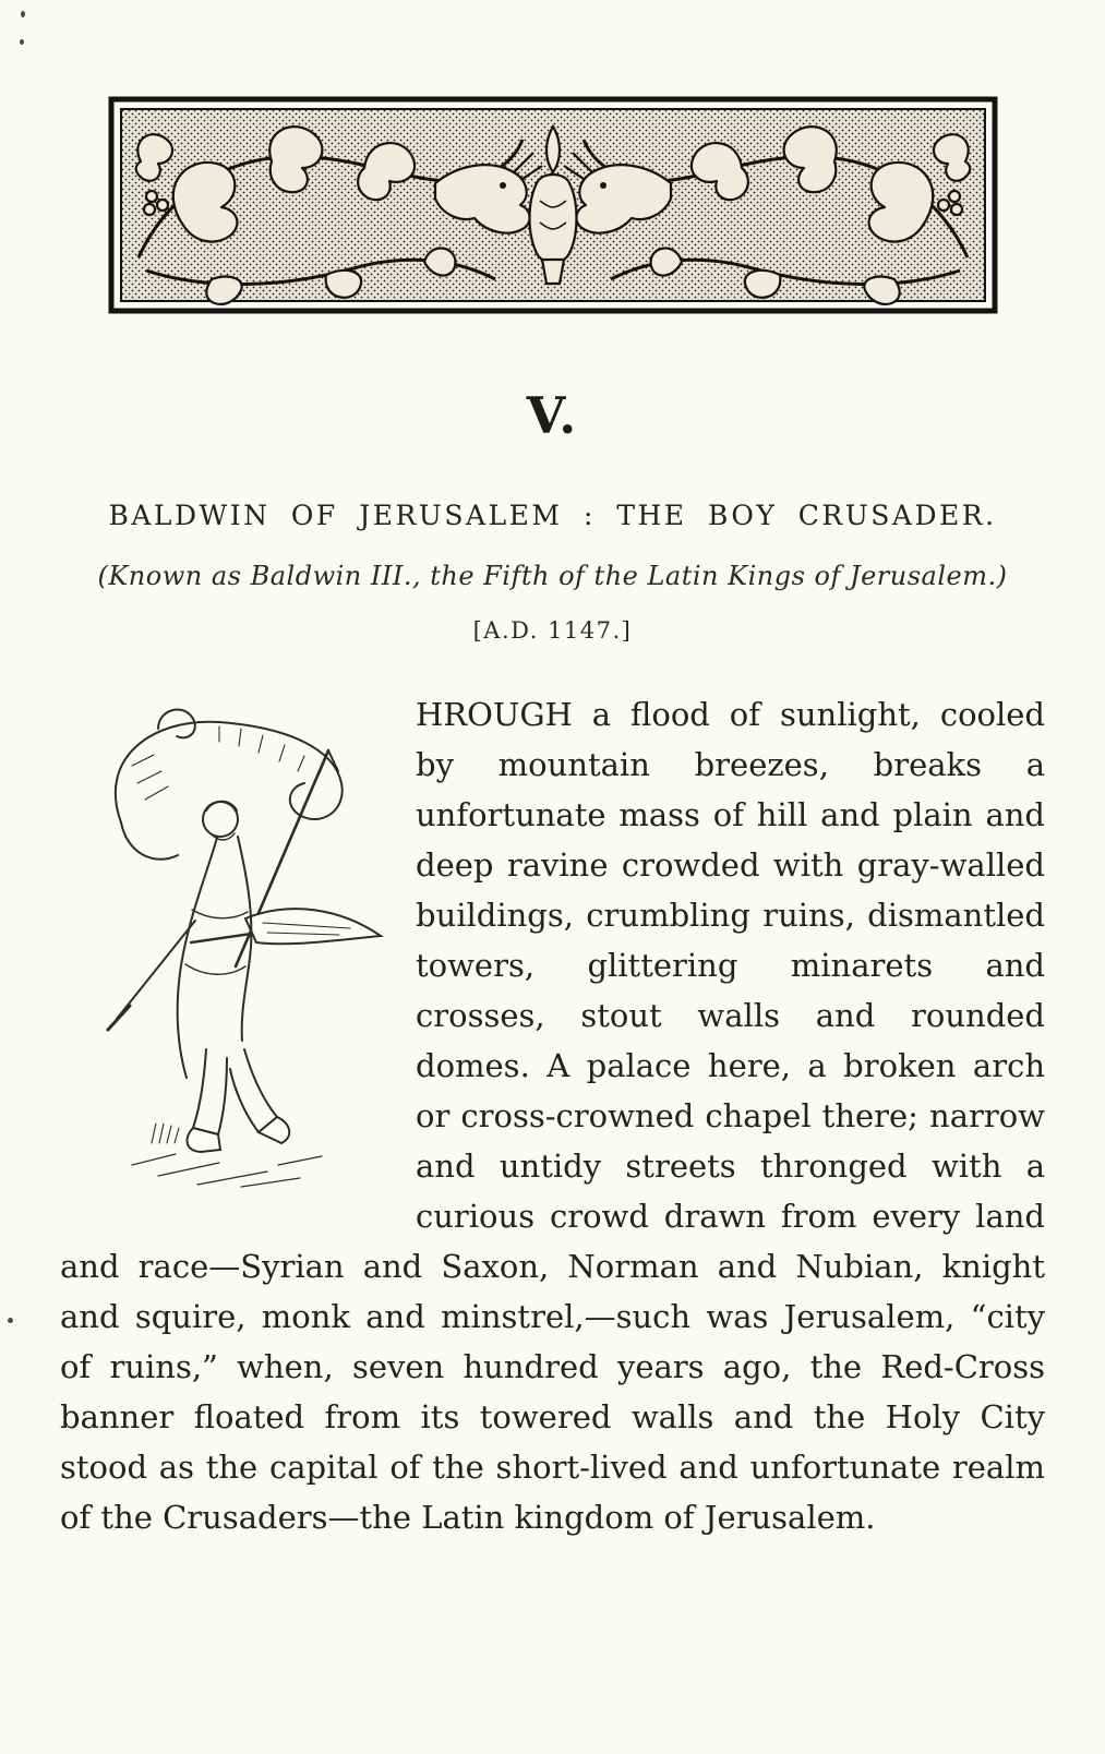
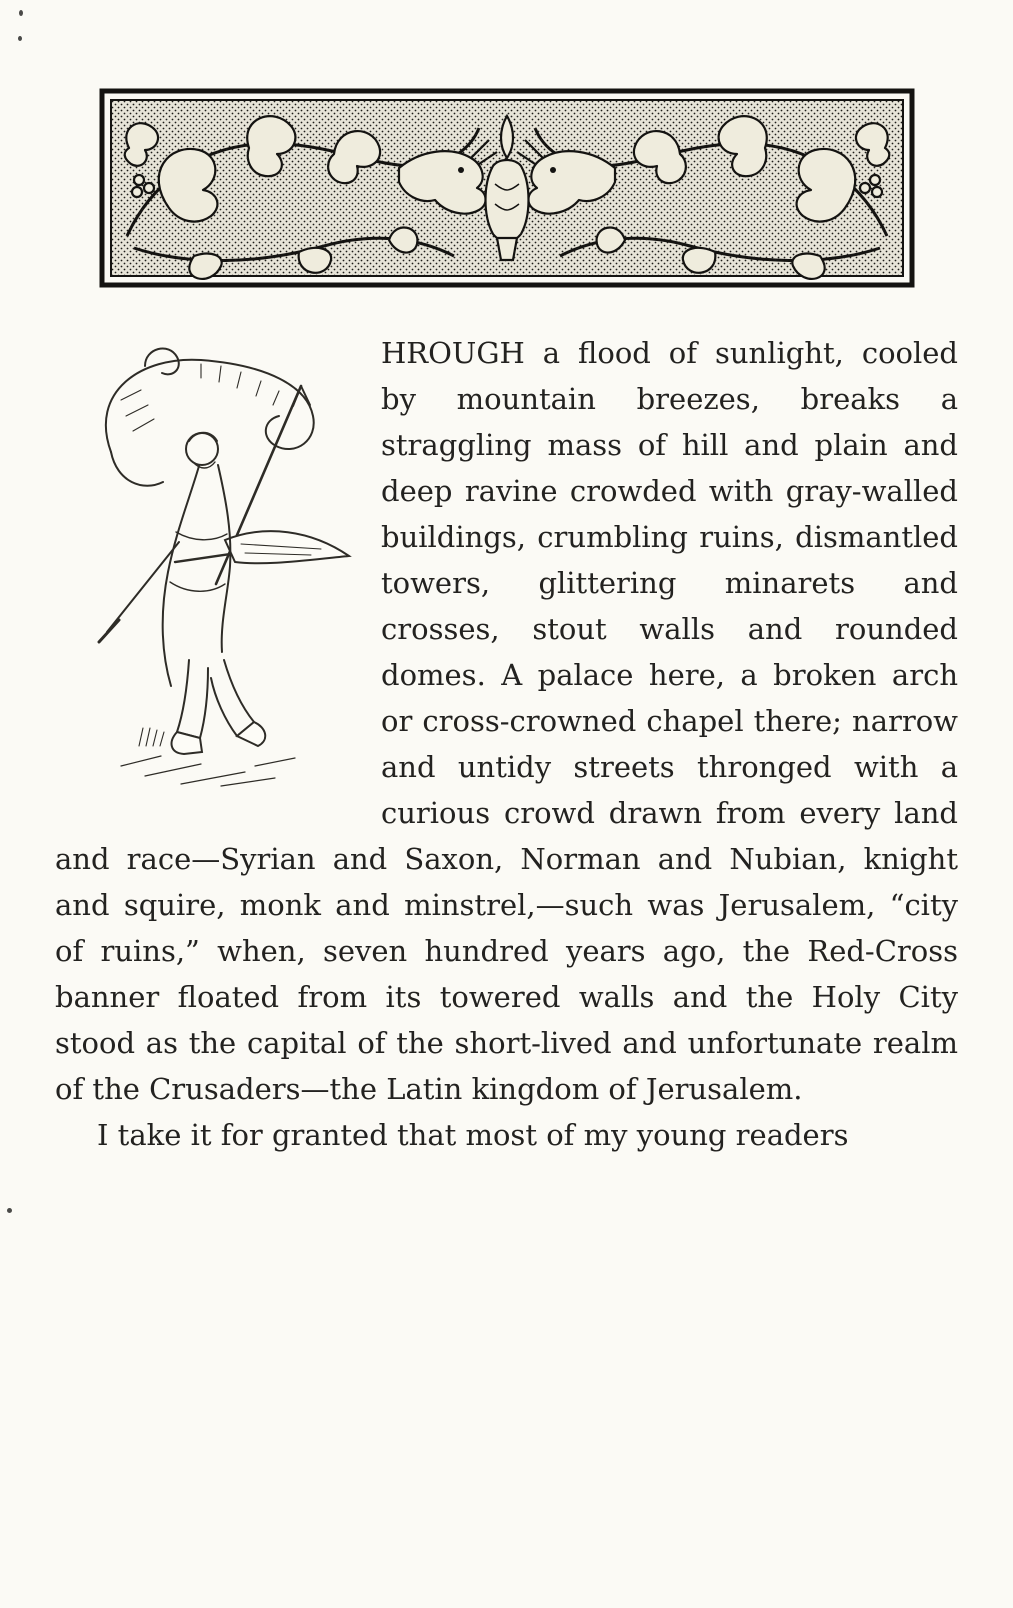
- V.
- BALDWIN OF JERUSALEM : THE BOY CRUSADER.
- (Known as Baldwin III., the Fifth of the Latin Kings of Jerusalem.)
- [A.D. 1147.]
- HROUGH a flood of sunlight, cooled by mountain breezes, breaks a unfortunate mass of hill and plain and deep ravine crowded with gray-walled buildings, crumbling ruins, dismantled towers, glittering minarets and crosses, stout walls and rounded domes. A palace here, a broken arch or cross-crowned chapel there; narrow and untidy streets thronged with a curious crowd drawn from every land and race—Syrian and Saxon, Norman and Nubian, knight and squire, monk and minstrel,—such was Jerusalem, “city of ruins,” when, seven hundred years ago, the Red-Cross banner floated from its towered walls and the Holy City stood as the capital of the short-lived and unfortunate realm of the Crusaders—the Latin kingdom of Jerusalem.
+ HROUGH a flood of sunlight, cooled by mountain breezes, breaks a straggling mass of hill and plain and deep ravine crowded with gray-walled buildings, crumbling ruins, dismantled towers, glittering minarets and crosses, stout walls and rounded domes. A palace here, a broken arch or cross-crowned chapel there; narrow and untidy streets thronged with a curious crowd drawn from every land and race—Syrian and Saxon, Norman and Nubian, knight and squire, monk and minstrel,—such was Jerusalem, “city of ruins,” when, seven hundred years ago, the Red-Cross banner floated from its towered walls and the Holy City stood as the capital of the short-lived and unfortunate realm of the Crusaders—the Latin kingdom of Jerusalem.
+ I take it for granted that most of my young readers
